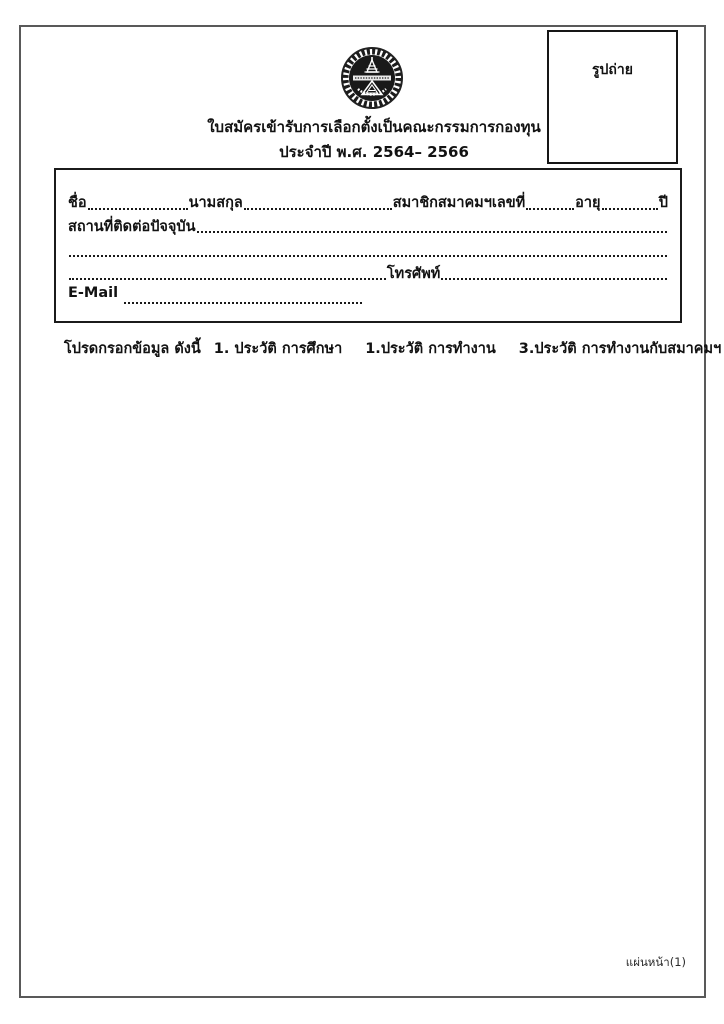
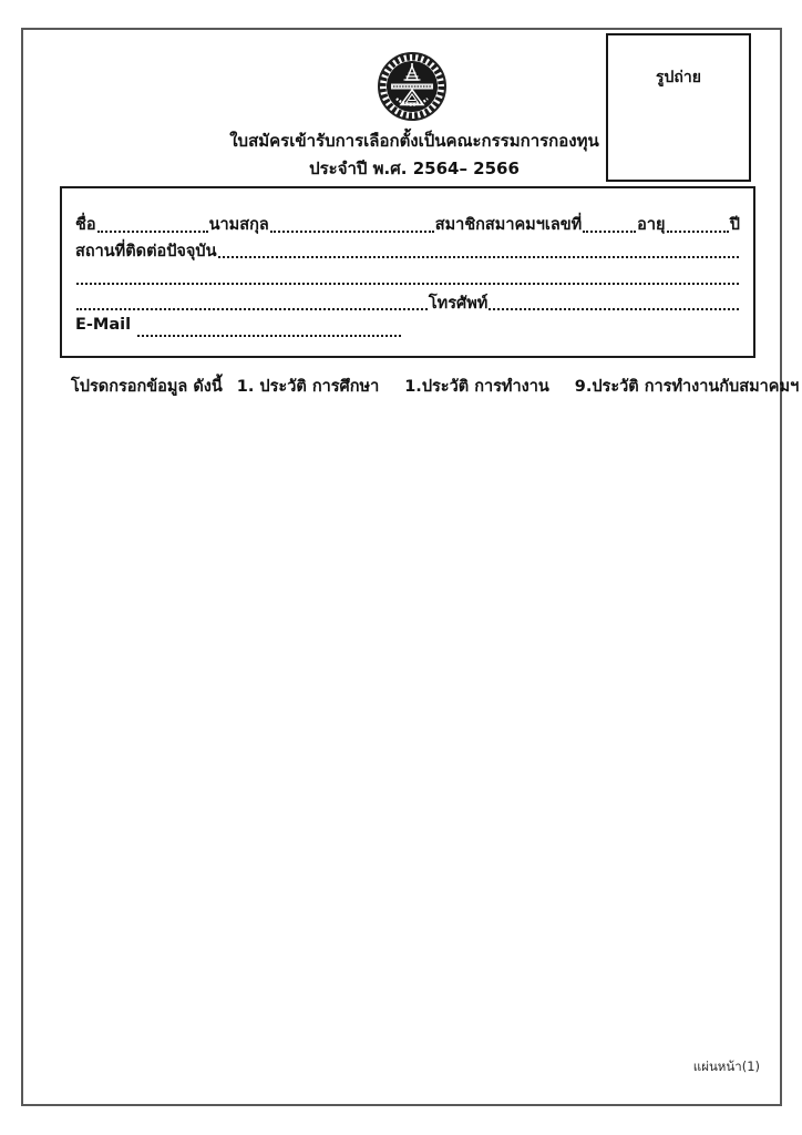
  รูปถ่าย
  ใบสมัครเข้ารับการเลือกตั้งเป็นคณะกรรมการกองทุน
  ประจำปี พ.ศ. 2564– 2566
  ชื่อ
  นามสกุล
  สมาชิกสมาคมฯเลขที่
  อายุ
  ปี
  สถานที่ติดต่อปัจจุบัน
  โทรศัพท์
  E-Mail
  โปรดกรอกข้อมูล ดังนี้
  1. ประวัติ การศึกษา
  1.ประวัติ การทำงาน
- 3.ประวัติ การทำงานกับสมาคมฯ
+ 9.ประวัติ การทำงานกับสมาคมฯ
  แผ่นหน้า(1)
